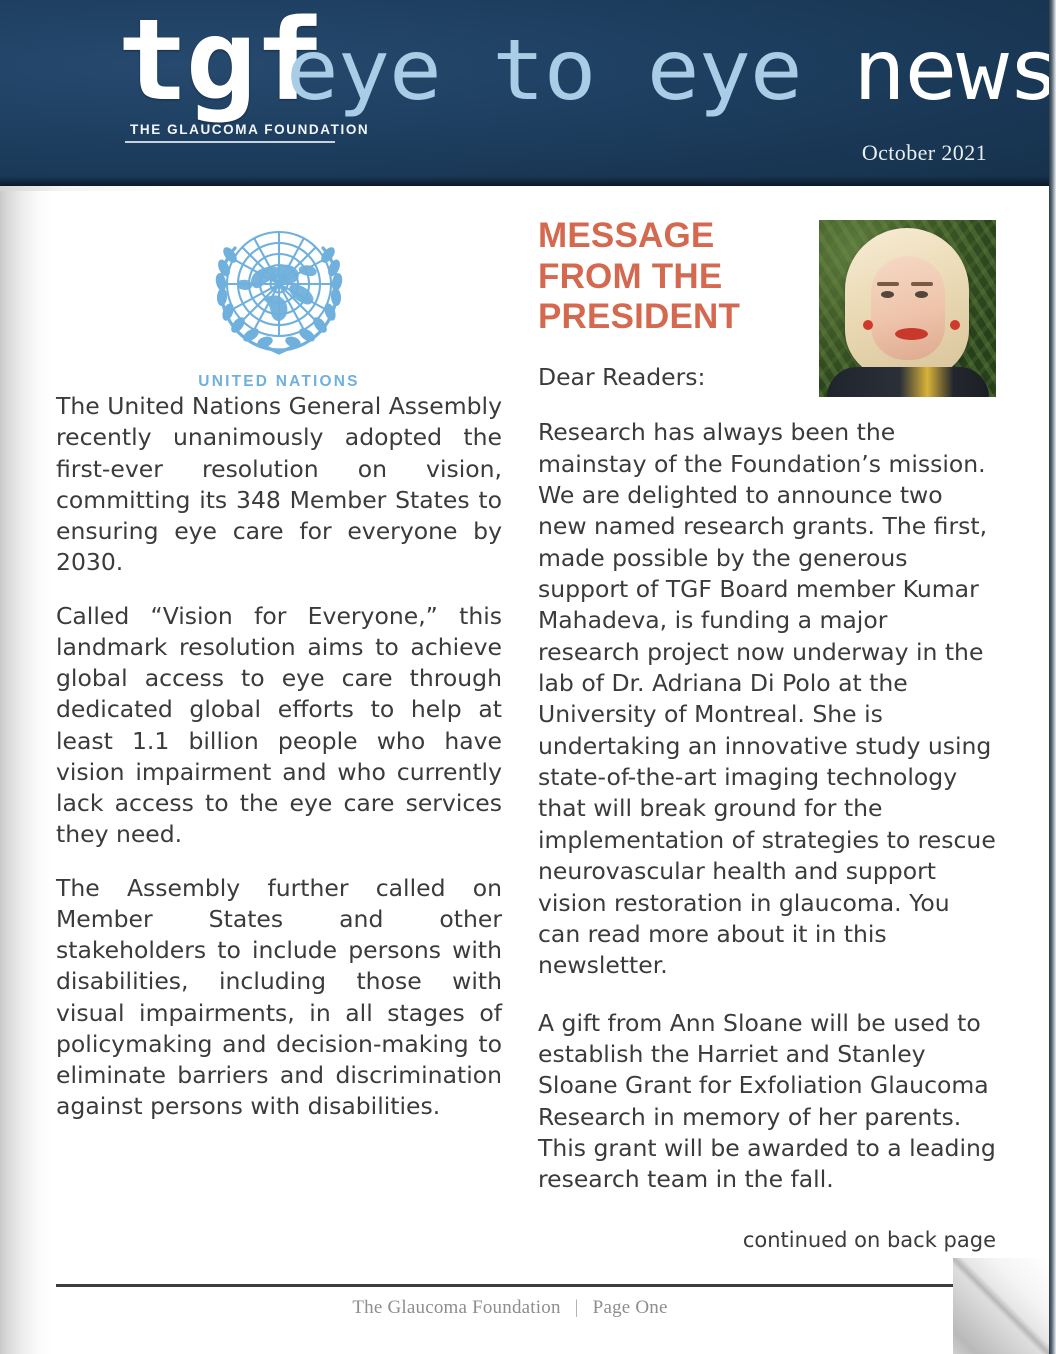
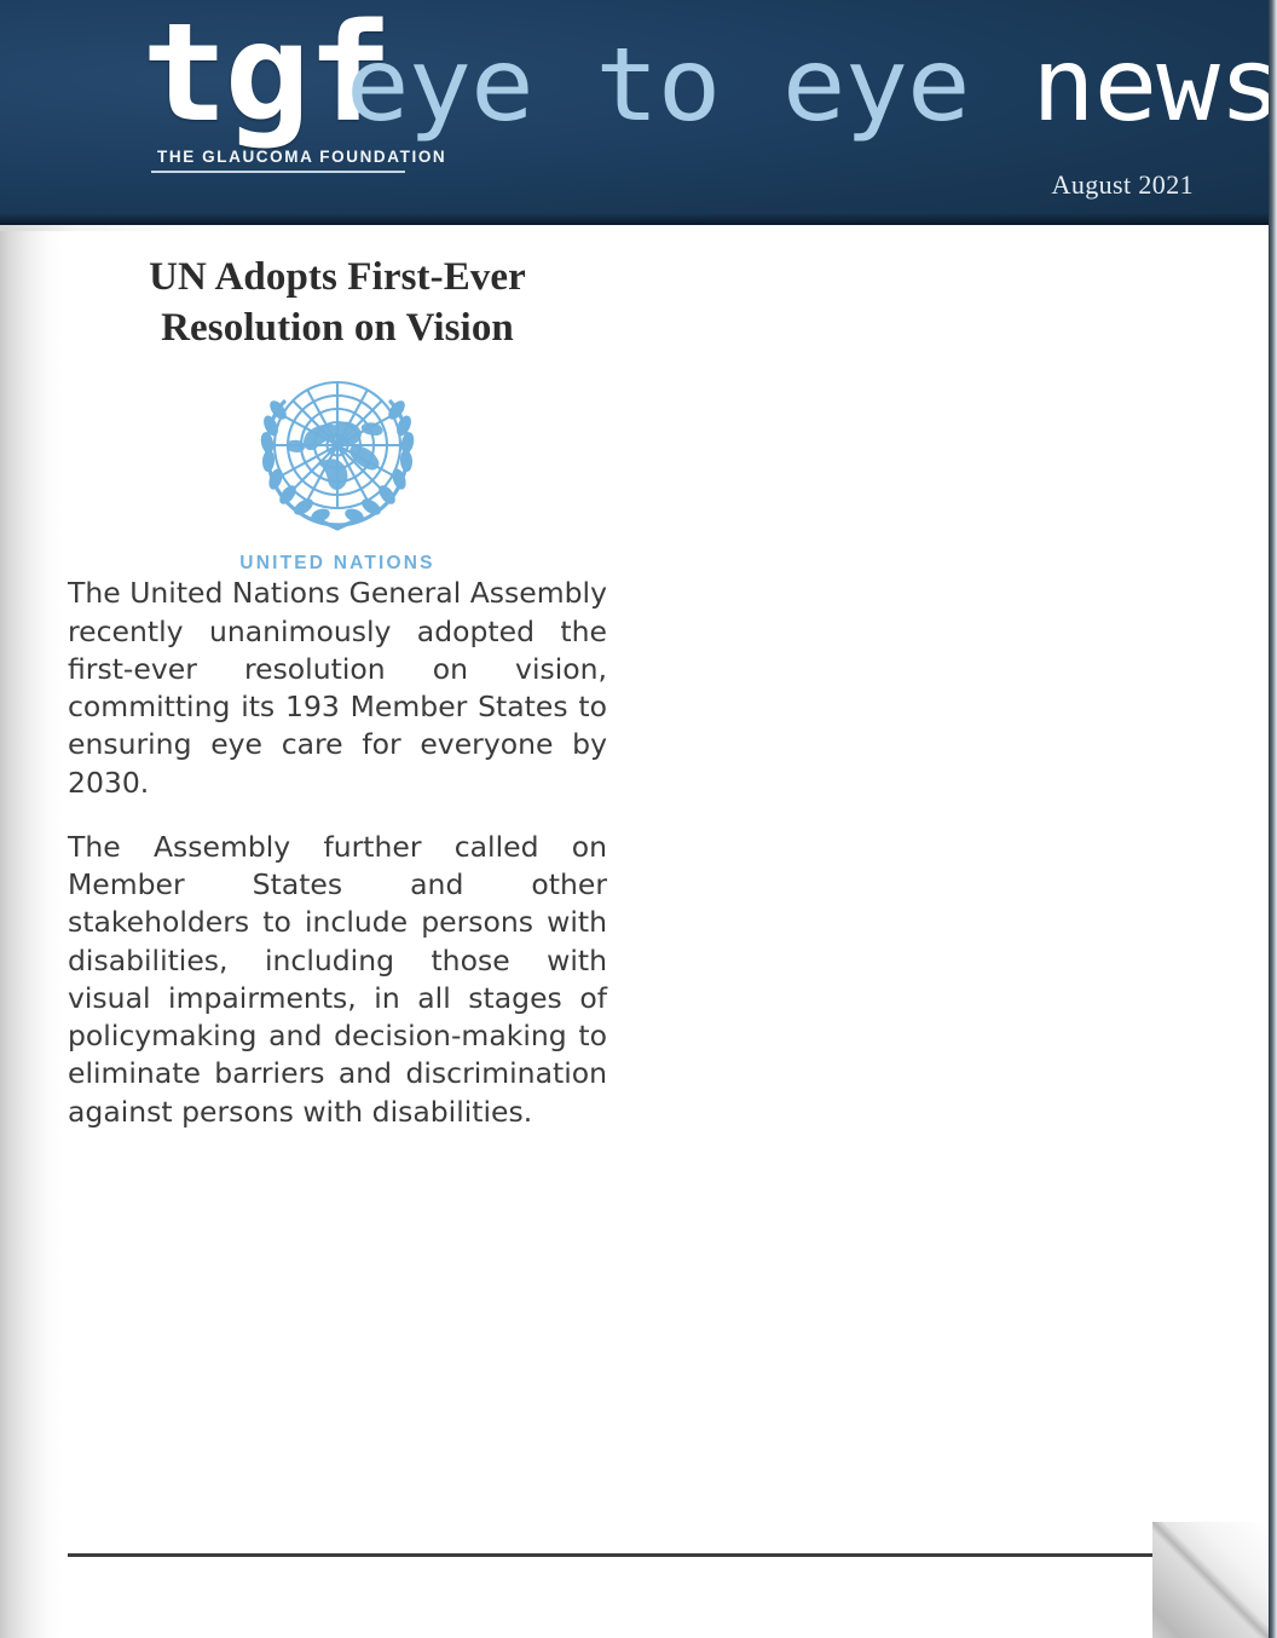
  tgf
  THE GLAUCOMA FOUNDATION
  eye to eye news
- October 2021
+ August 2021
+ UN Adopts First-Ever Resolution on Vision
  UNITED NATIONS
- The United Nations General Assembly recently unanimously adopted the first-ever resolution on vision, committing its 348 Member States to ensuring eye care for everyone by 2030.
+ The United Nations General Assembly recently unanimously adopted the first-ever resolution on vision, committing its 193 Member States to ensuring eye care for everyone by 2030.
- Called “Vision for Everyone,” this landmark resolution aims to achieve global access to eye care through dedicated global efforts to help at least 1.1 billion people who have vision impairment and who currently lack access to the eye care services they need.
  The Assembly further called on Member States and other stakeholders to include persons with disabilities, including those with visual impairments, in all stages of policymaking and decision-making to eliminate barriers and discrimination against persons with disabilities.
- MESSAGE FROM THE PRESIDENT
- Dear Readers:
- Research has always been the mainstay of the Foundation’s mission. We are delighted to announce two new named research grants. The first, made possible by the generous support of TGF Board member Kumar Mahadeva, is funding a major research project now underway in the lab of Dr. Adriana Di Polo at the University of Montreal. She is undertaking an innovative study using state-of-the-art imaging technology that will break ground for the implementation of strategies to rescue neurovascular health and support vision restoration in glaucoma. You can read more about it in this newsletter.
- A gift from Ann Sloane will be used to establish the Harriet and Stanley Sloane Grant for Exfoliation Glaucoma Research in memory of her parents. This grant will be awarded to a leading research team in the fall.
- continued on back page
- The Glaucoma Foundation | Page One
